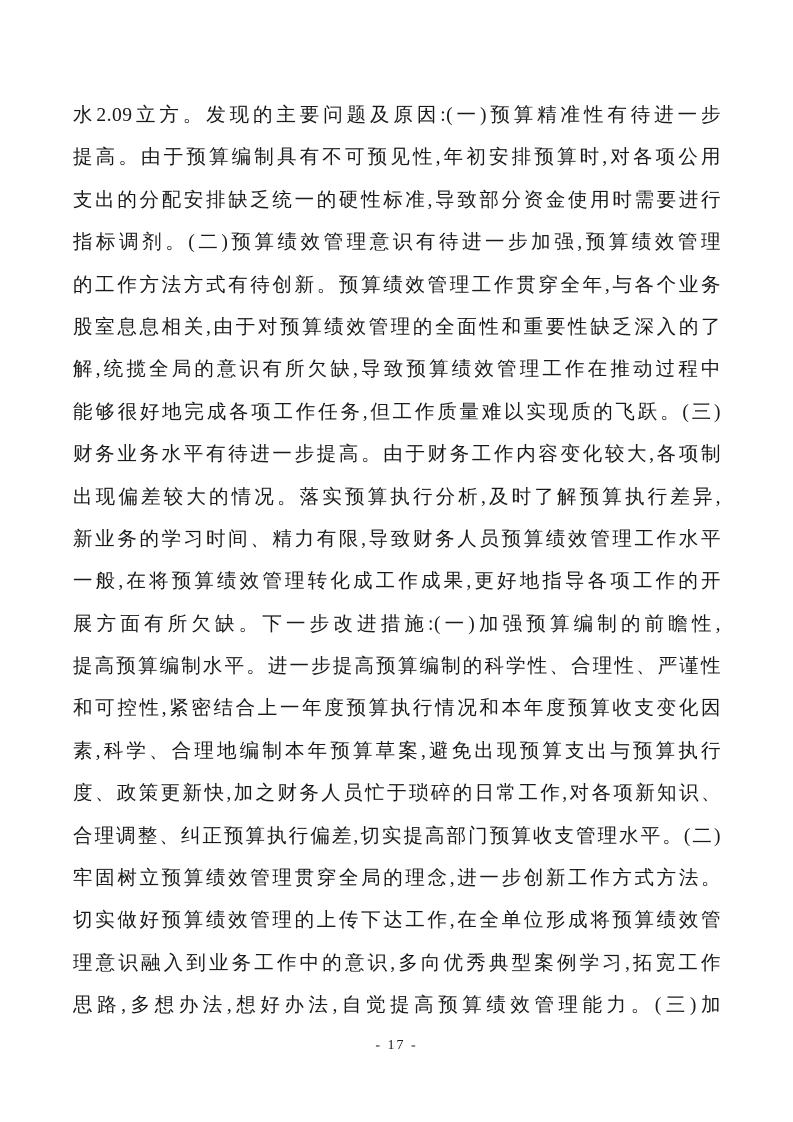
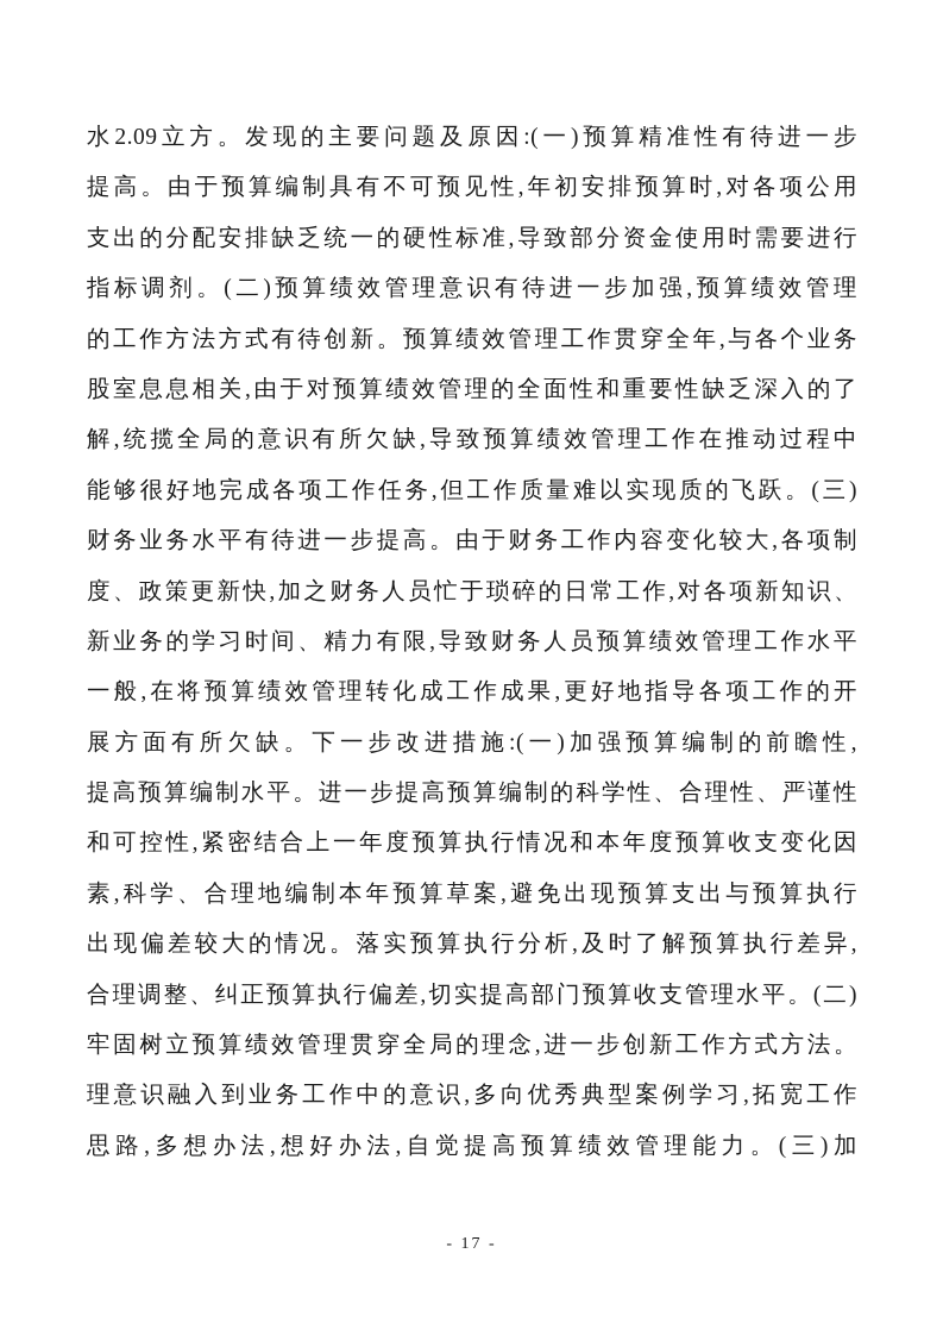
  水2.09立方。发现的主要问题及原因:(一)预算精准性有待进一步
  提高。由于预算编制具有不可预见性,年初安排预算时,对各项公用
  支出的分配安排缺乏统一的硬性标准,导致部分资金使用时需要进行
  指标调剂。(二)预算绩效管理意识有待进一步加强,预算绩效管理
  的工作方法方式有待创新。预算绩效管理工作贯穿全年,与各个业务
  股室息息相关,由于对预算绩效管理的全面性和重要性缺乏深入的了
  解,统揽全局的意识有所欠缺,导致预算绩效管理工作在推动过程中
  能够很好地完成各项工作任务,但工作质量难以实现质的飞跃。(三)
  财务业务水平有待进一步提高。由于财务工作内容变化较大,各项制
- 出现偏差较大的情况。落实预算执行分析,及时了解预算执行差异,
+ 度、政策更新快,加之财务人员忙于琐碎的日常工作,对各项新知识、
  新业务的学习时间、精力有限,导致财务人员预算绩效管理工作水平
  一般,在将预算绩效管理转化成工作成果,更好地指导各项工作的开
  展方面有所欠缺。下一步改进措施:(一)加强预算编制的前瞻性,
  提高预算编制水平。进一步提高预算编制的科学性、合理性、严谨性
  和可控性,紧密结合上一年度预算执行情况和本年度预算收支变化因
  素,科学、合理地编制本年预算草案,避免出现预算支出与预算执行
- 度、政策更新快,加之财务人员忙于琐碎的日常工作,对各项新知识、
+ 出现偏差较大的情况。落实预算执行分析,及时了解预算执行差异,
  合理调整、纠正预算执行偏差,切实提高部门预算收支管理水平。(二)
  牢固树立预算绩效管理贯穿全局的理念,进一步创新工作方式方法。
- 切实做好预算绩效管理的上传下达工作,在全单位形成将预算绩效管
  理意识融入到业务工作中的意识,多向优秀典型案例学习,拓宽工作
  思路,多想办法,想好办法,自觉提高预算绩效管理能力。(三)加
  - 17 -
